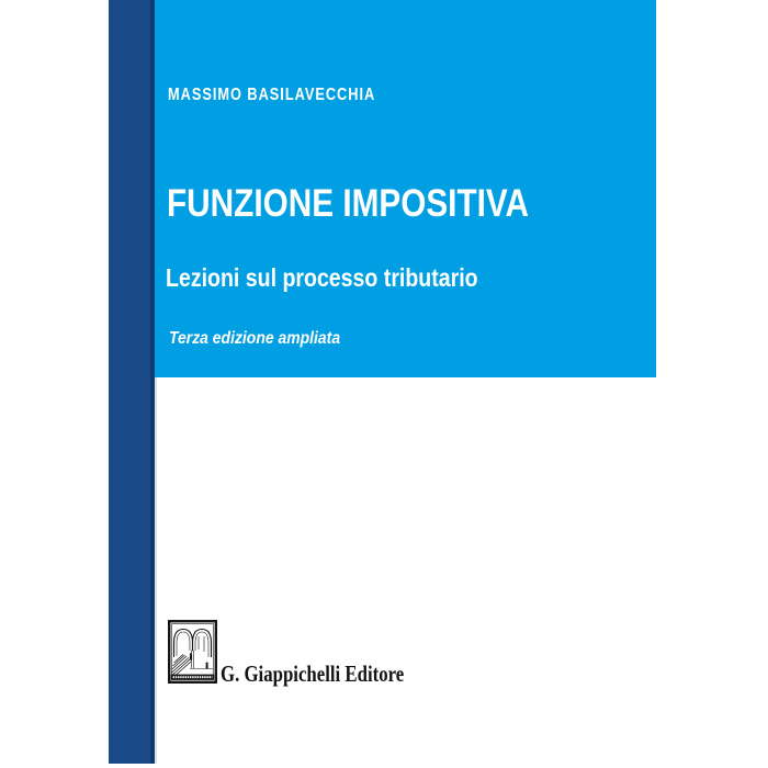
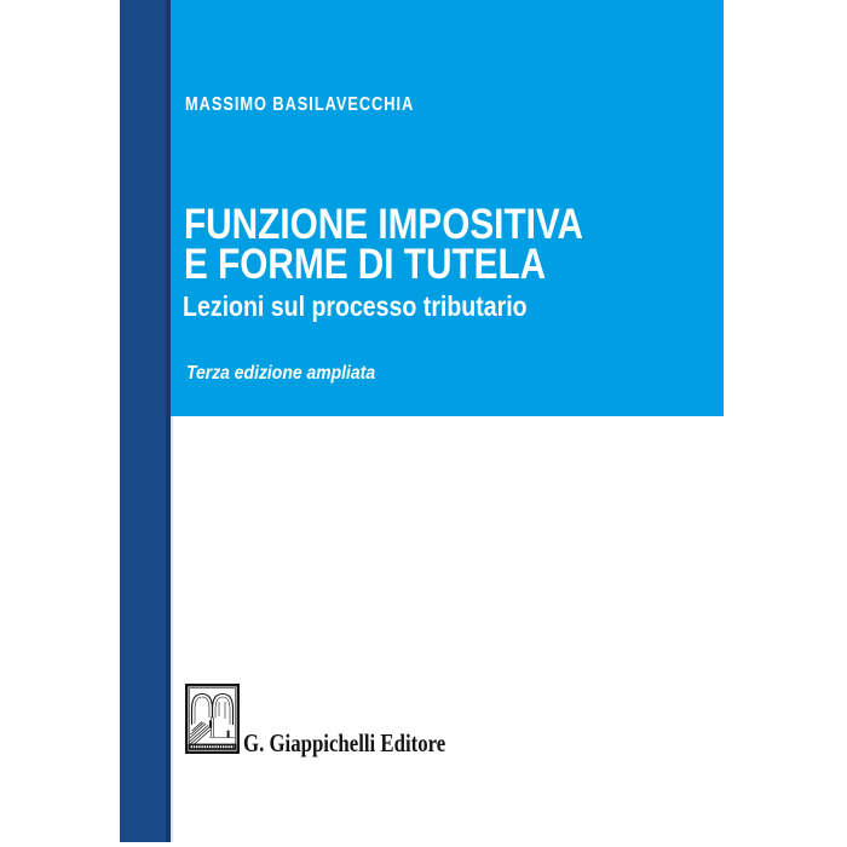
  MASSIMO BASILAVECCHIA
  FUNZIONE IMPOSITIVA
+ E FORME DI TUTELA
  Lezioni sul processo tributario
  Terza edizione ampliata
  G. Giappichelli Editore
